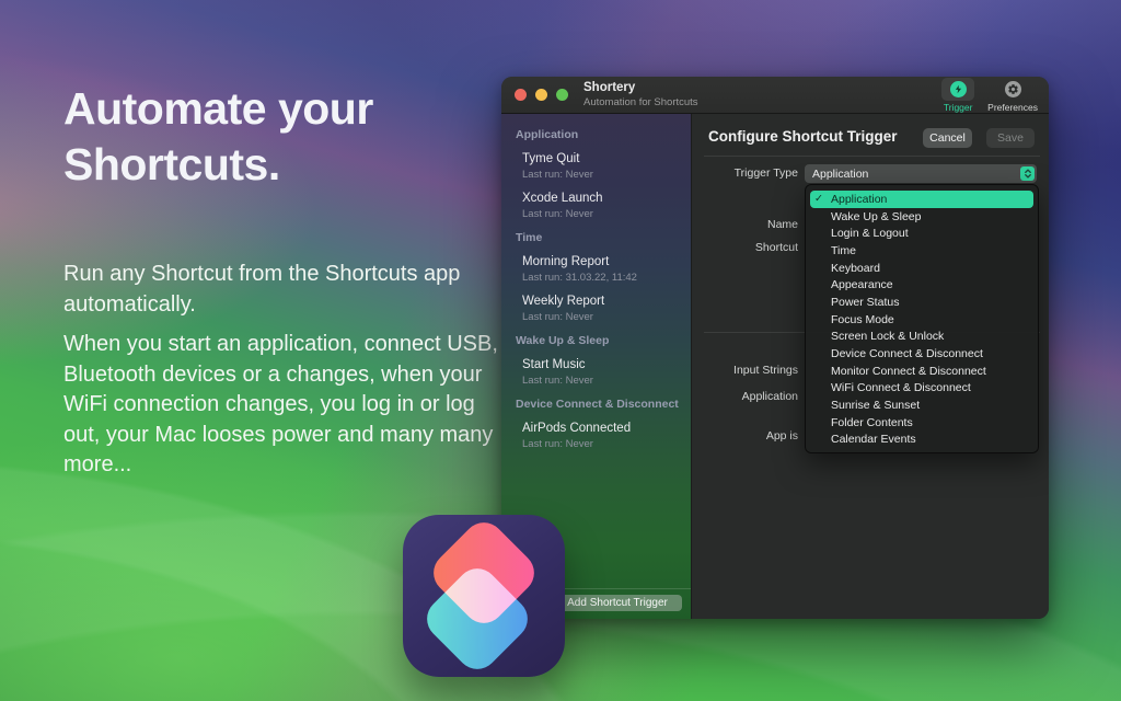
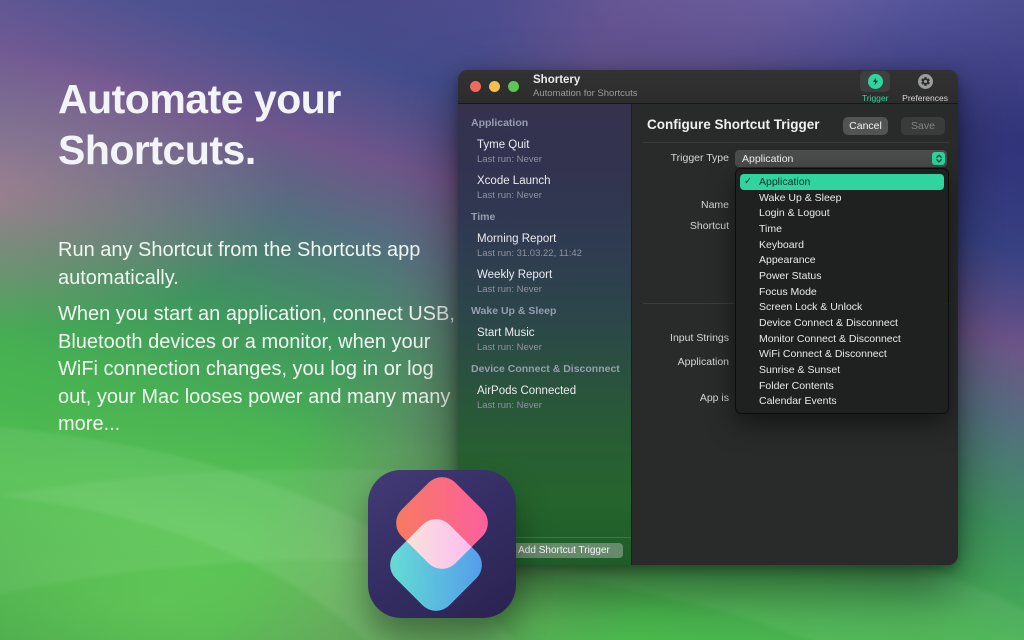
  Automate your
  Shortcuts.
  Run any Shortcut from the Shortcuts app automatically.
- When you start an application, connect USB, Bluetooth devices or a changes, when your WiFi connection changes, you log in or log out, your Mac looses power and many many more...
+ When you start an application, connect USB, Bluetooth devices or a monitor, when your WiFi connection changes, you log in or log out, your Mac looses power and many many more...
  Shortery
  Automation for Shortcuts
  Trigger
  Preferences
  Application
  Tyme Quit
  Last run: Never
  Xcode Launch
  Last run: Never
  Time
  Morning Report
  Last run: 31.03.22, 11:42
  Weekly Report
  Last run: Never
  Wake Up & Sleep
  Start Music
  Last run: Never
  Device Connect & Disconnect
  AirPods Connected
  Last run: Never
  Add Shortcut Trigger
  Configure Shortcut Trigger
  Cancel
  Save
  Trigger Type
  Application
  Name
  Shortcut
  Input Strings
  Application
  App is
  Application
  Wake Up & Sleep
  Login & Logout
  Time
  Keyboard
  Appearance
  Power Status
  Focus Mode
  Screen Lock & Unlock
  Device Connect & Disconnect
  Monitor Connect & Disconnect
  WiFi Connect & Disconnect
  Sunrise & Sunset
  Folder Contents
  Calendar Events
